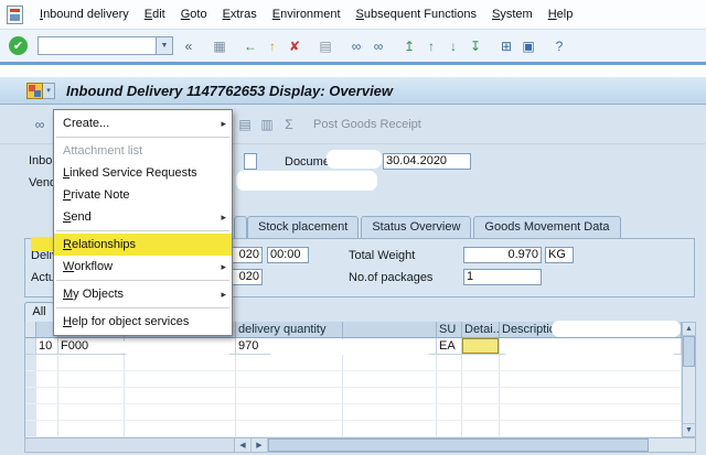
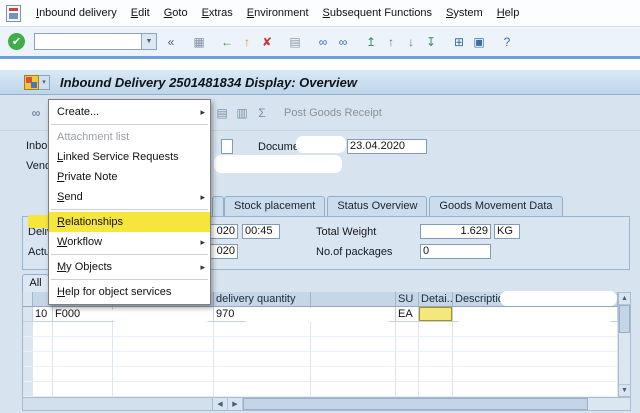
  Inbound delivery
  Edit
  Goto
  Extras
  Environment
  Subsequent Functions
  System
  Help
  ✔
  «
  ▦
  ←
  ↑
  ✘
  ▤
  ∞
  ∞
  ↥
  ↑
  ↓
  ↧
  ⊞
  ▣
  ?
- Inbound Delivery 1147762653 Display: Overview
+ Inbound Delivery 2501481834 Display: Overview
  ∞
  ▤
  ▥
  Σ
  Post Goods Receipt
  Inbo
- 30.04.2020
+ 23.04.2020
  Stock placement
  Status Overview
  Goods Movement Data
  Deli
  020
- 00:00
+ 00:45
  Total Weight
- 0.970
+ 1.629
  KG
  Actu
  020
  No.of packages
- 1
+ 0
  All
  delivery quantity
  SU
  Detai..
  Descripti
  10
  F000
  970
  EA
  Create...
  ▸
  Attachment list
  Linked Service Requests
  Private Note
  Send
  ▸
  Relationships
  Workflow
  ▸
  My Objects
  ▸
  Help for object services
